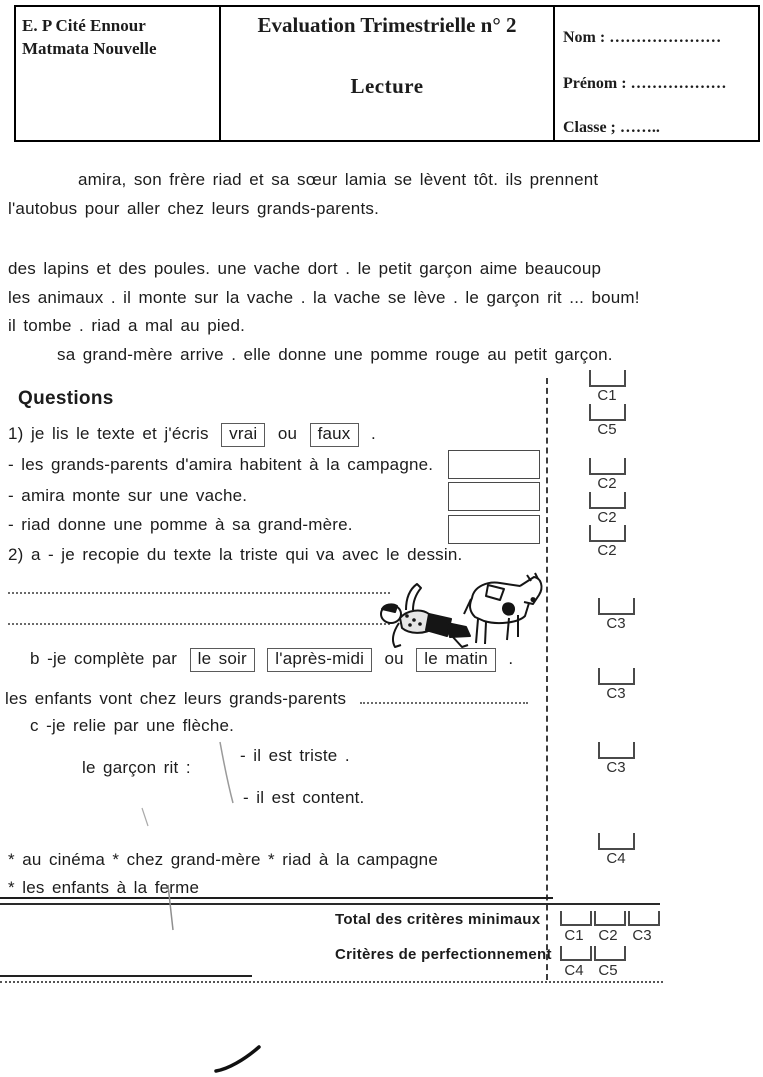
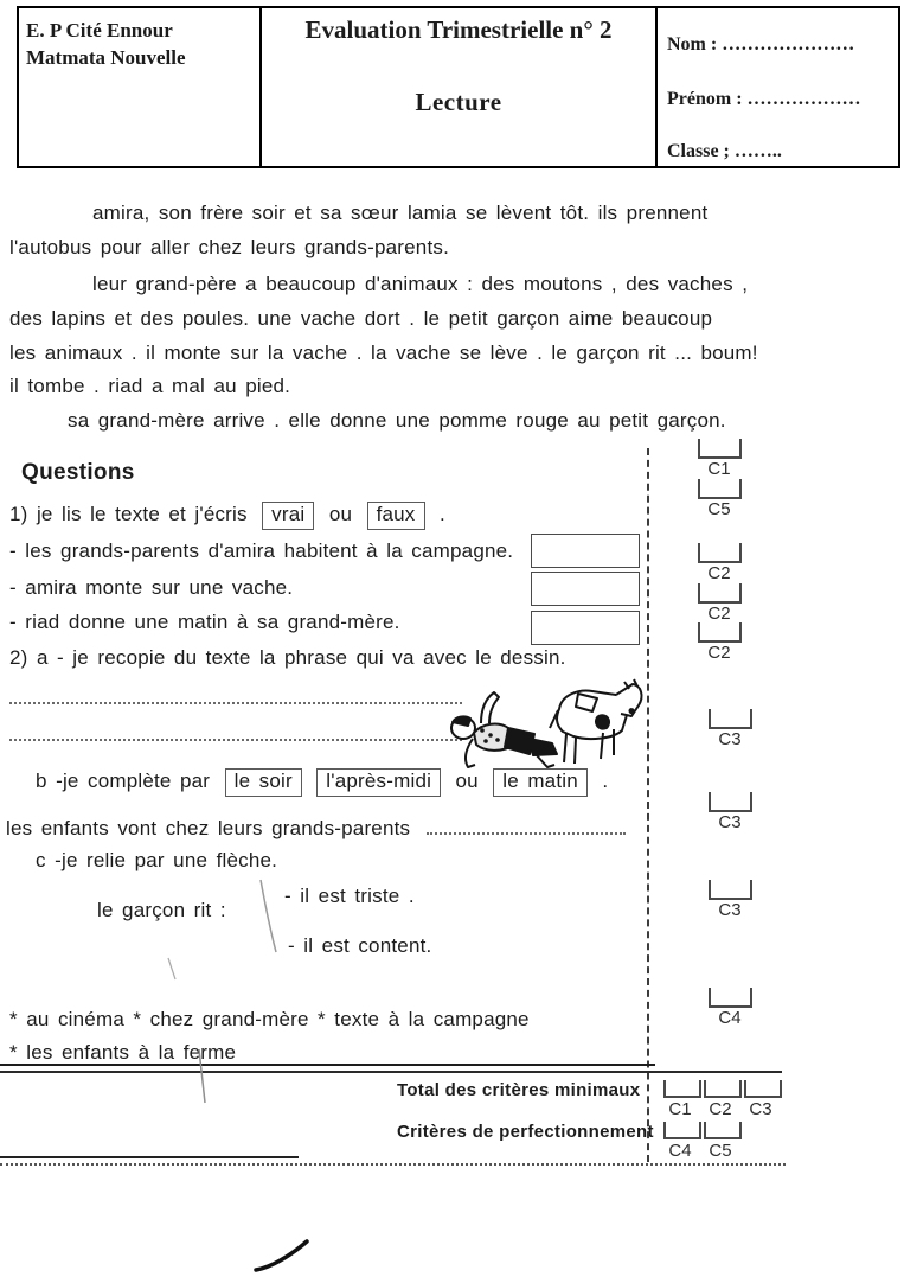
  E. P Cité Ennour
  Matmata Nouvelle
  Evaluation Trimestrielle n° 2
  Lecture
  Nom : …………………
  Prénom : ………………
  Classe ; ……..
- amira, son frère riad et sa sœur lamia se lèvent tôt. ils prennent
+ amira, son frère soir et sa sœur lamia se lèvent tôt. ils prennent
  l'autobus pour aller chez leurs grands-parents.
+ leur grand-père a beaucoup d'animaux : des moutons , des vaches ,
  des lapins et des poules. une vache dort . le petit garçon aime beaucoup
  les animaux . il monte sur la vache . la vache se lève . le garçon rit ... boum!
  il tombe . riad a mal au pied.
  sa grand-mère arrive . elle donne une pomme rouge au petit garçon.
  Questions
  1) je lis le texte et j'écris vrai ou faux .
  - les grands-parents d'amira habitent à la campagne.
  - amira monte sur une vache.
- - riad donne une pomme à sa grand-mère.
+ - riad donne une matin à sa grand-mère.
- 2) a - je recopie du texte la triste qui va avec le dessin.
+ 2) a - je recopie du texte la phrase qui va avec le dessin.
  b -je complète par le soir l'après-midi ou le matin .
  les enfants vont chez leurs grands-parents
  c -je relie par une flèche.
  - il est triste .
  le garçon rit :
  - il est content.
- * au cinéma * chez grand-mère * riad à la campagne
+ * au cinéma * chez grand-mère * texte à la campagne
  * les enfants à la ferme
  C1
  C5
  C2
  C2
  C2
  C3
  C3
  C3
  C4
  Total des critères minimaux
  Critères de perfectionnement
  C1
  C2
  C3
  C4
  C5
